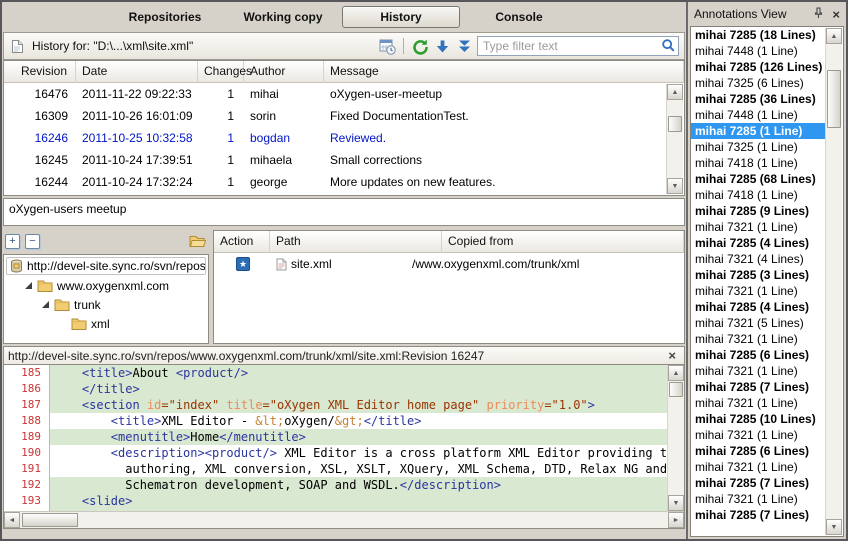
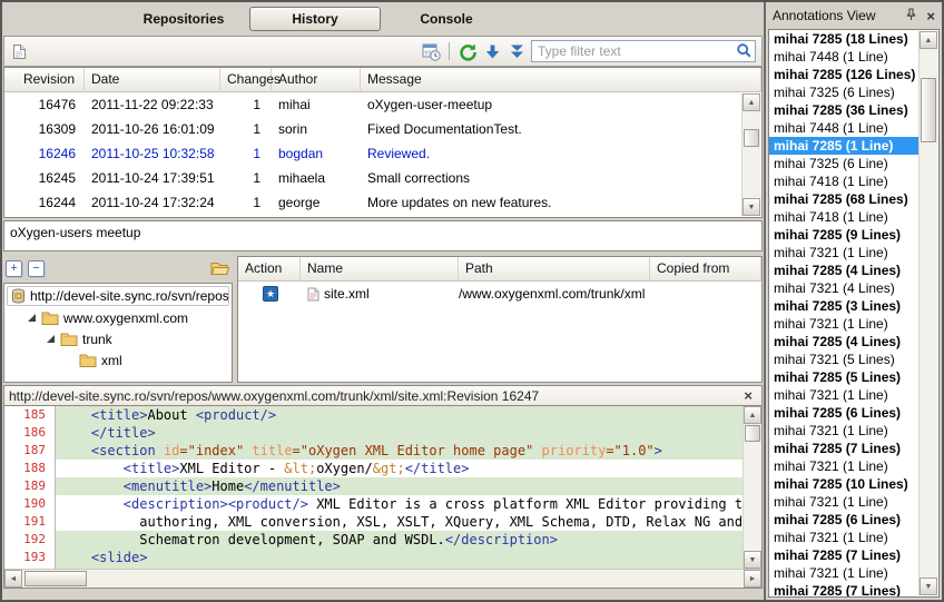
  Repositories
- Working copy
  History
  Console
- History for: "D:\...\xml\site.xml"
  Type filter text
  Revision
  Date
  Changes
  Author
  Message
  16476
  2011-11-22 09:22:33
  1
  mihai
  oXygen-user-meetup
  16309
  2011-10-26 16:01:09
  1
  sorin
  Fixed DocumentationTest.
  16246
  2011-10-25 10:32:58
  1
  bogdan
  Reviewed.
  16245
  2011-10-24 17:39:51
  1
  mihaela
  Small corrections
  16244
  2011-10-24 17:32:24
  1
  george
  More updates on new features.
  oXygen-users meetup
  +
  −
  http://devel-site.sync.ro/svn/repos
  www.oxygenxml.com
  trunk
  xml
  Action
+ Name
  Path
  Copied from
  ★
  site.xml
  /www.oxygenxml.com/trunk/xml
  http://devel-site.sync.ro/svn/repos/www.oxygenxml.com/trunk/xml/site.xml:Revision 16247
  ×
  185
  <title>About <product/>
  186
  </title>
  187
  <section id="index" title="oXygen XML Editor home page" priority="1.0">
  188
  <title>XML Editor - &lt;oXygen/&gt;</title>
  189
  <menutitle>Home</menutitle>
  190
  <description><product/> XML Editor is a cross platform XML Editor providing t
  191
  authoring, XML conversion, XSL, XSLT, XQuery, XML Schema, DTD, Relax NG and
  192
  Schematron development, SOAP and WSDL.</description>
  193
  <slide>
  Annotations View
  ×
  mihai 7285 (18 Lines)
  mihai 7448 (1 Line)
  mihai 7285 (126 Lines)
  mihai 7325 (6 Lines)
  mihai 7285 (36 Lines)
  mihai 7448 (1 Line)
  mihai 7285 (1 Line)
- mihai 7325 (1 Line)
+ mihai 7325 (6 Line)
  mihai 7418 (1 Line)
  mihai 7285 (68 Lines)
  mihai 7418 (1 Line)
  mihai 7285 (9 Lines)
  mihai 7321 (1 Line)
  mihai 7285 (4 Lines)
  mihai 7321 (4 Lines)
  mihai 7285 (3 Lines)
  mihai 7321 (1 Line)
  mihai 7285 (4 Lines)
  mihai 7321 (5 Lines)
+ mihai 7285 (5 Lines)
  mihai 7321 (1 Line)
  mihai 7285 (6 Lines)
  mihai 7321 (1 Line)
  mihai 7285 (7 Lines)
  mihai 7321 (1 Line)
  mihai 7285 (10 Lines)
  mihai 7321 (1 Line)
  mihai 7285 (6 Lines)
  mihai 7321 (1 Line)
  mihai 7285 (7 Lines)
  mihai 7321 (1 Line)
  mihai 7285 (7 Lines)
